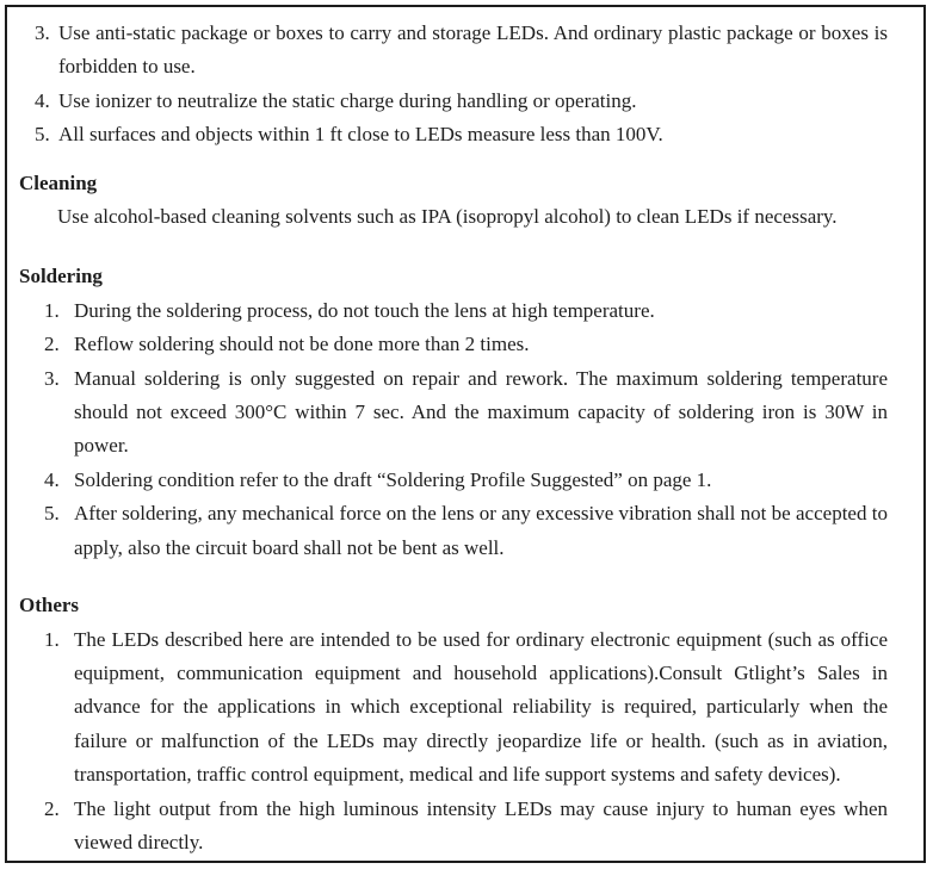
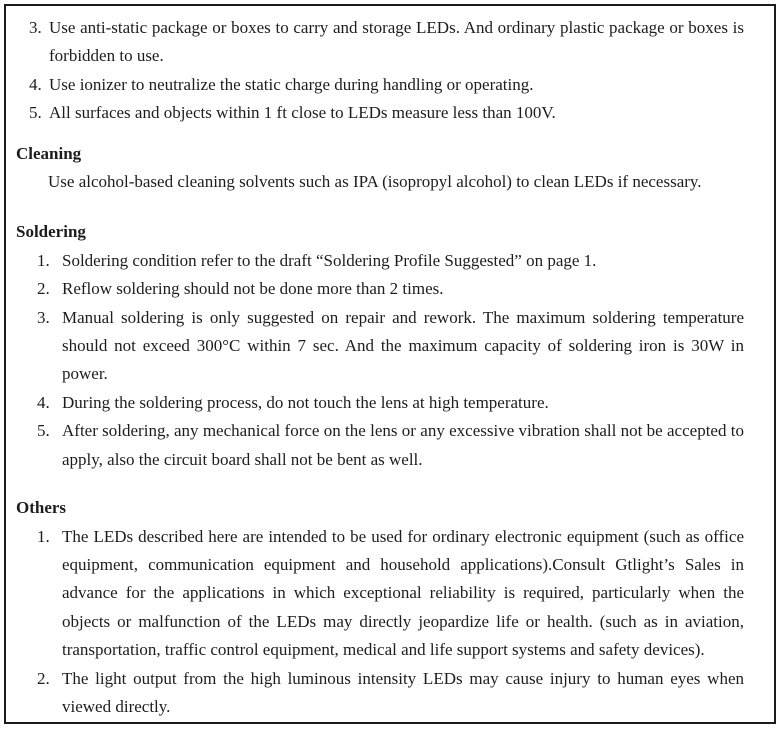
  3.
  Use anti-static package or boxes to carry and storage LEDs. And ordinary plastic package or boxes is forbidden to use.
  4.
  Use ionizer to neutralize the static charge during handling or operating.
  5.
  All surfaces and objects within 1 ft close to LEDs measure less than 100V.
  Cleaning
  Use alcohol-based cleaning solvents such as IPA (isopropyl alcohol) to clean LEDs if necessary.
  Soldering
  1.
- During the soldering process, do not touch the lens at high temperature.
+ Soldering condition refer to the draft “Soldering Profile Suggested” on page 1.
  2.
  Reflow soldering should not be done more than 2 times.
  3.
  Manual soldering is only suggested on repair and rework. The maximum soldering temperature should not exceed 300°C within 7 sec. And the maximum capacity of soldering iron is 30W in power.
  4.
- Soldering condition refer to the draft “Soldering Profile Suggested” on page 1.
+ During the soldering process, do not touch the lens at high temperature.
  5.
  After soldering, any mechanical force on the lens or any excessive vibration shall not be accepted to apply, also the circuit board shall not be bent as well.
  Others
  1.
- The LEDs described here are intended to be used for ordinary electronic equipment (such as office equipment, communication equipment and household applications).Consult Gtlight’s Sales in advance for the applications in which exceptional reliability is required, particularly when the failure or malfunction of the LEDs may directly jeopardize life or health. (such as in aviation, transportation, traffic control equipment, medical and life support systems and safety devices).
+ The LEDs described here are intended to be used for ordinary electronic equipment (such as office equipment, communication equipment and household applications).Consult Gtlight’s Sales in advance for the applications in which exceptional reliability is required, particularly when the objects or malfunction of the LEDs may directly jeopardize life or health. (such as in aviation, transportation, traffic control equipment, medical and life support systems and safety devices).
  2.
  The light output from the high luminous intensity LEDs may cause injury to human eyes when viewed directly.
